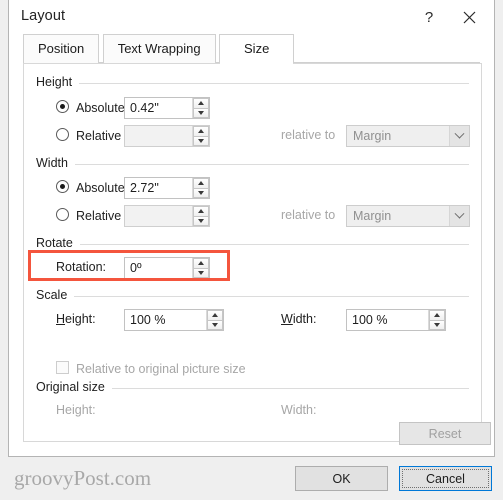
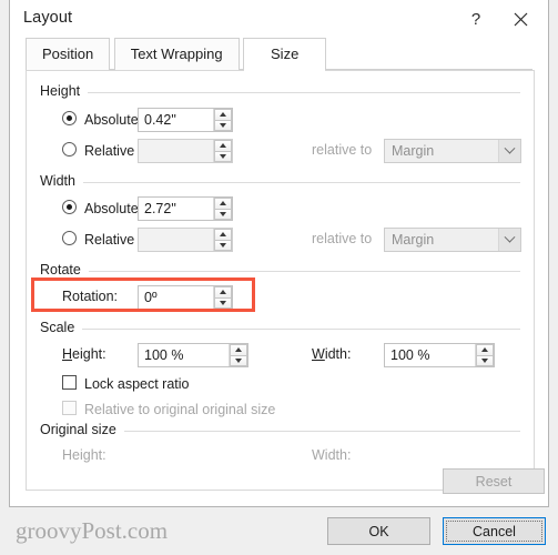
  Layout
  ?
  Position Text Wrapping Size
  Height
  Absolute
  0.42"
  Relative
  relative to
  Margin
  Width
  Absolute
  2.72"
  Relative
  relative to
  Margin
  Rotate
  Rotation:
  0º
  Scale
  Height:
  100 %
  Width:
  100 %
+ Lock aspect ratio
- Relative to original picture size
+ Relative to original original size
  Original size
  Height:
  Width:
  Reset
  groovyPost.com
  OK
  Cancel
